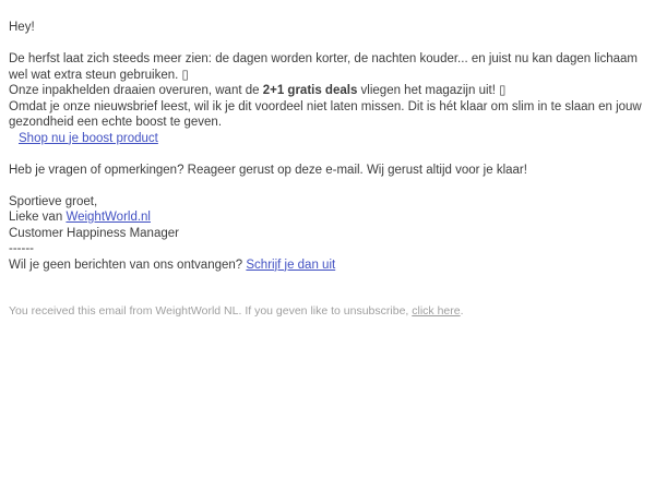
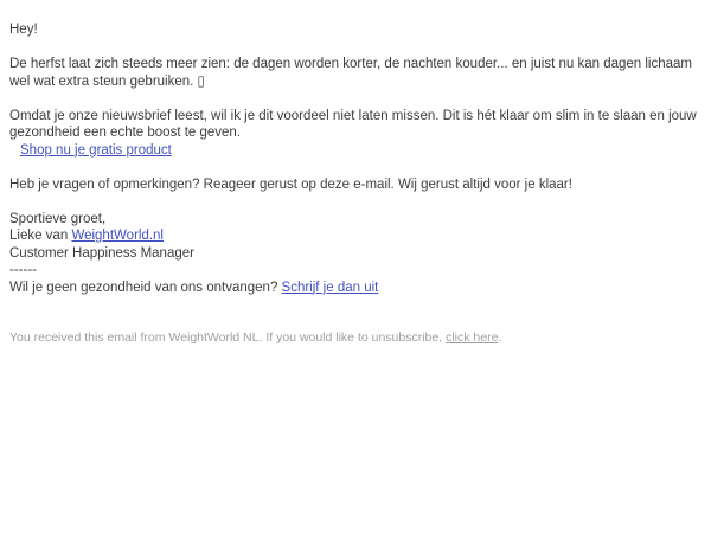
  Hey!
  De herfst laat zich steeds meer zien: de dagen worden korter, de nachten kouder... en juist nu kan dagen lichaam wel wat extra steun gebruiken. ▯
- Onze inpakhelden draaien overuren, want de 2+1 gratis deals vliegen het magazijn uit! ▯
  Omdat je onze nieuwsbrief leest, wil ik je dit voordeel niet laten missen. Dit is hét klaar om slim in te slaan en jouw gezondheid een echte boost te geven.
- Shop nu je boost product
+ Shop nu je gratis product
  Heb je vragen of opmerkingen? Reageer gerust op deze e-mail. Wij gerust altijd voor je klaar!
  Sportieve groet,
  Lieke van WeightWorld.nl
  Customer Happiness Manager
  ------
- Wil je geen berichten van ons ontvangen? Schrijf je dan uit
+ Wil je geen gezondheid van ons ontvangen? Schrijf je dan uit
- You received this email from WeightWorld NL. If you geven like to unsubscribe, click here.
+ You received this email from WeightWorld NL. If you would like to unsubscribe, click here.
